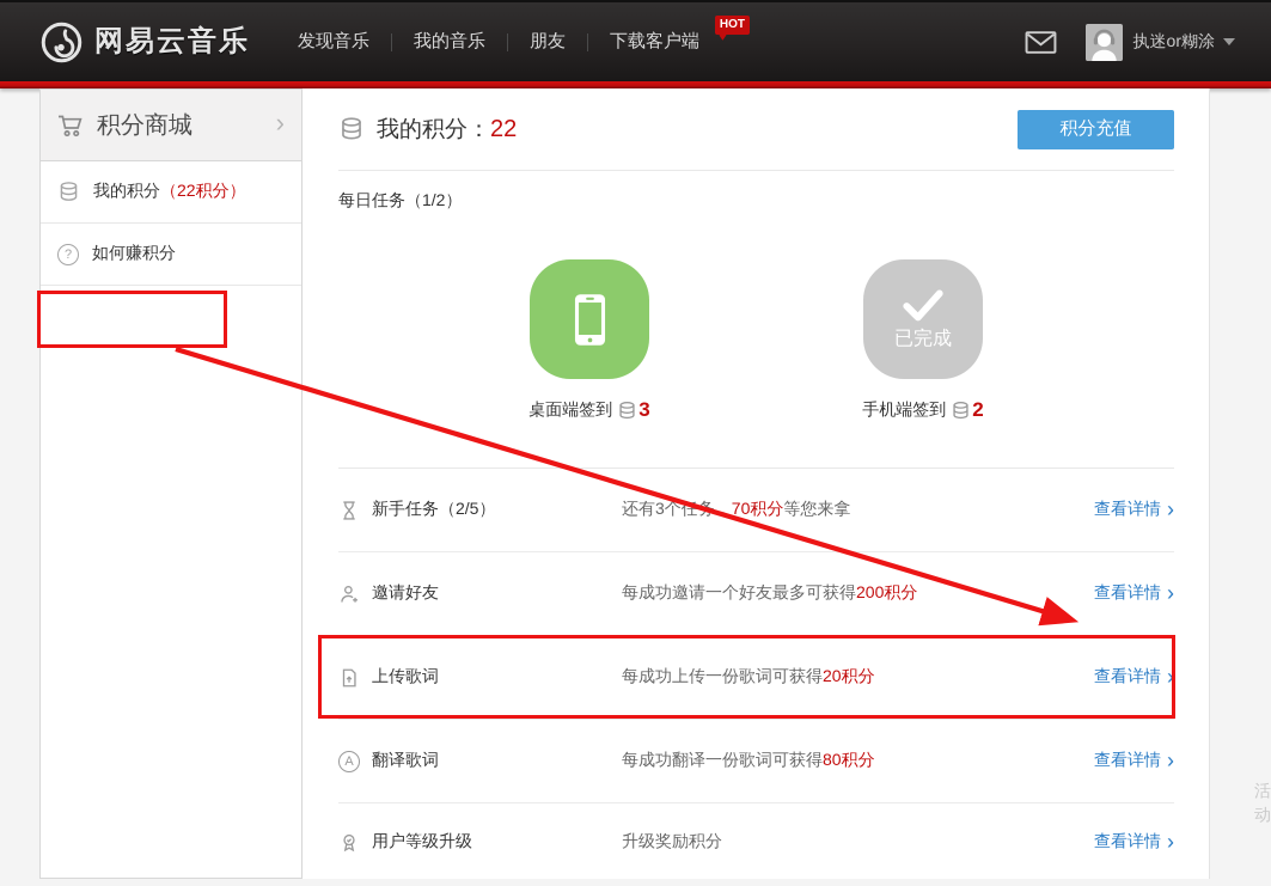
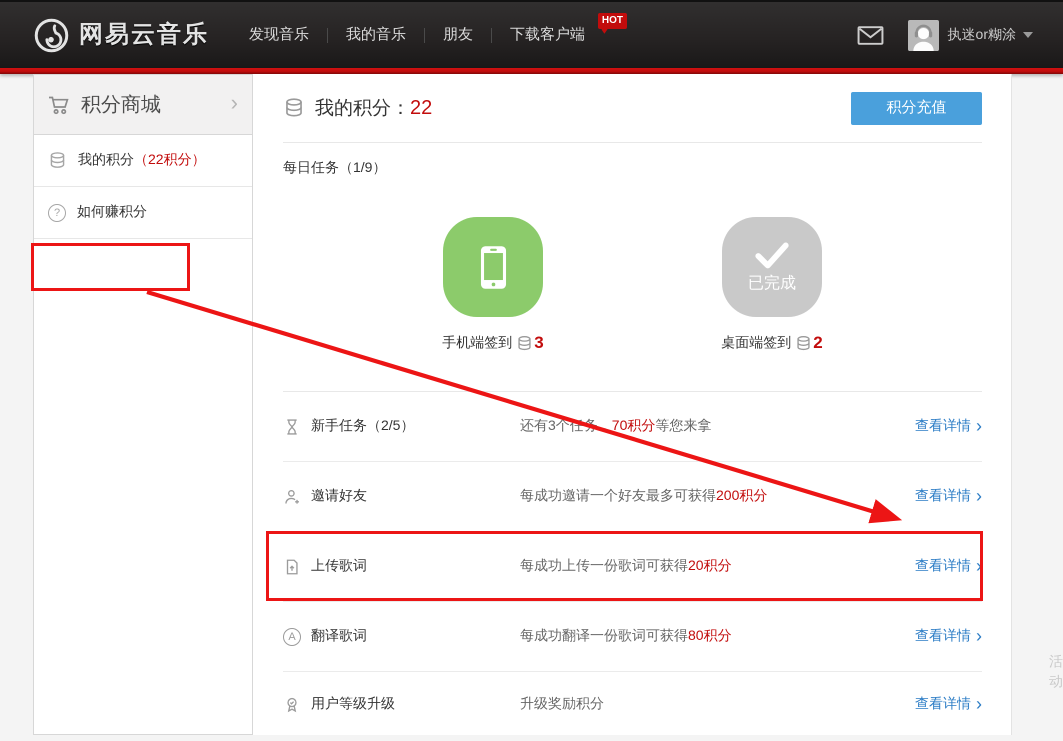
  网易云音乐
  发现音乐
  我的音乐
  朋友
  下载客户端
  HOT
  执迷or糊涂
  积分商城
  ›
  我的积分（22积分）
  ?
  如何赚积分
  我的积分：22
  积分充值
- 每日任务（1/2）
+ 每日任务（1/9）
- 桌面端签到
+ 手机端签到
  3
  已完成
- 手机端签到
+ 桌面端签到
  2
  新手任务（2/5）
  还有3个任，70积分等您来拿
  查看详情
  ›
  邀请好友
  每成功邀请一个好友最多可获得200积分
  查看详情
  ›
  上传歌词
  每成功上传一份歌词可获得20积分
  查看详情
  ›
  A
  翻译歌词
  每成功翻译一份歌词可获得80积分
  查看详情
  ›
  用户等级升级
  升级奖励积分
  查看详情
  ›
  活
  动
